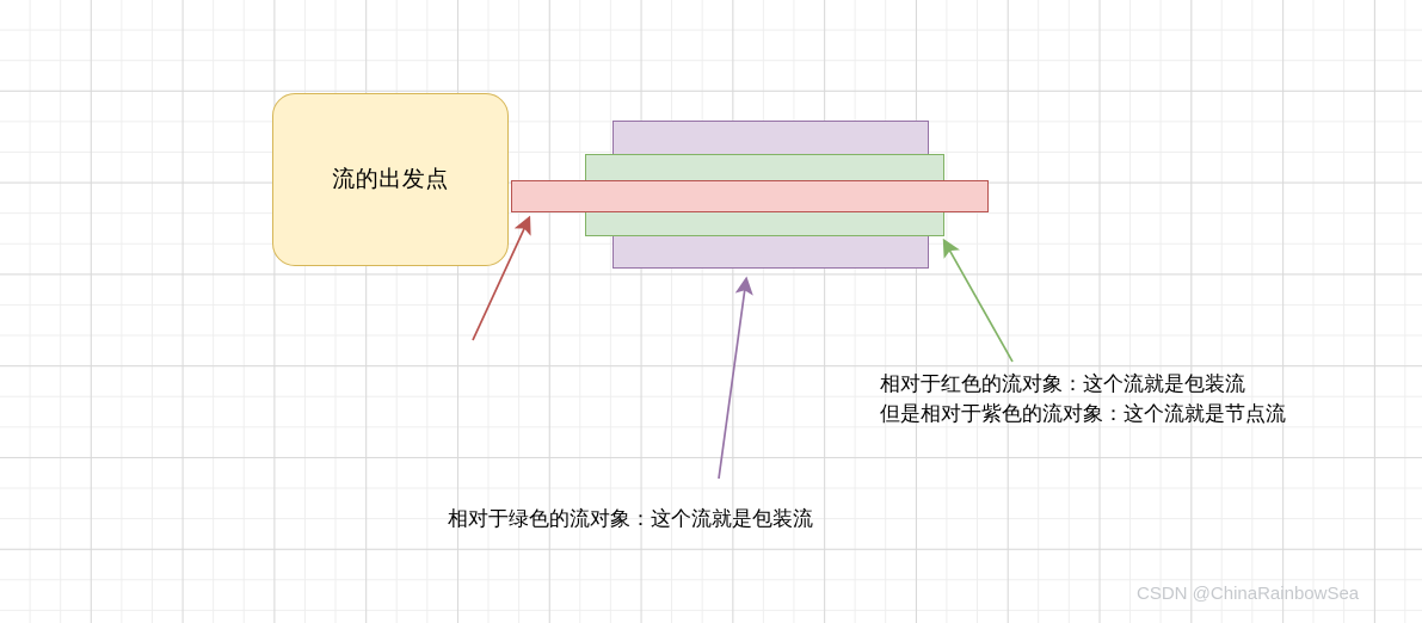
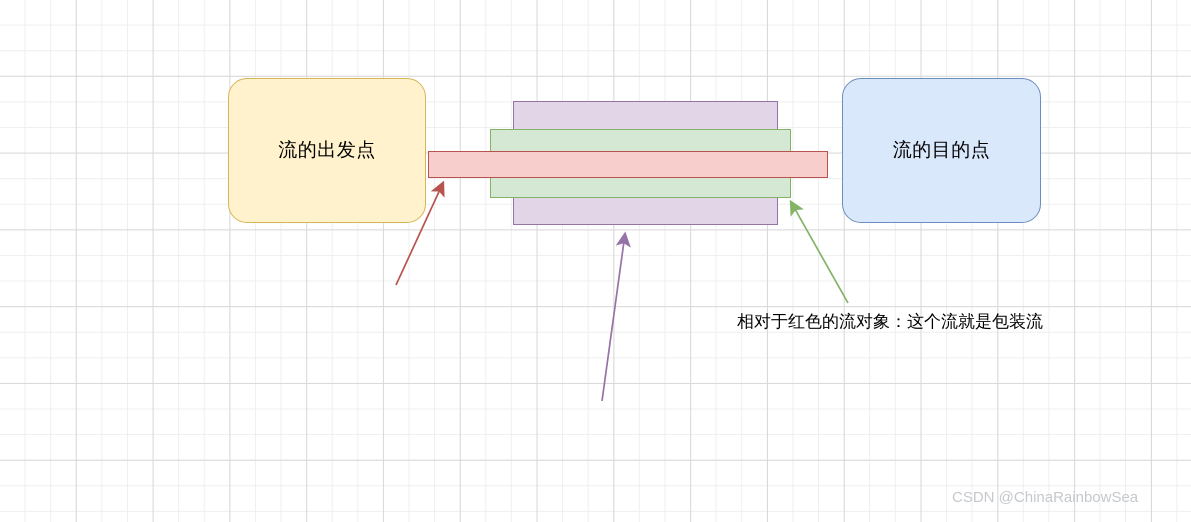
  流的出发点
+ 流的目的点
  相对于红色的流对象：这个流就是包装流
- 但是相对于紫色的流对象：这个流就是节点流
- 相对于绿色的流对象：这个流就是包装流
  CSDN @ChinaRainbowSea
